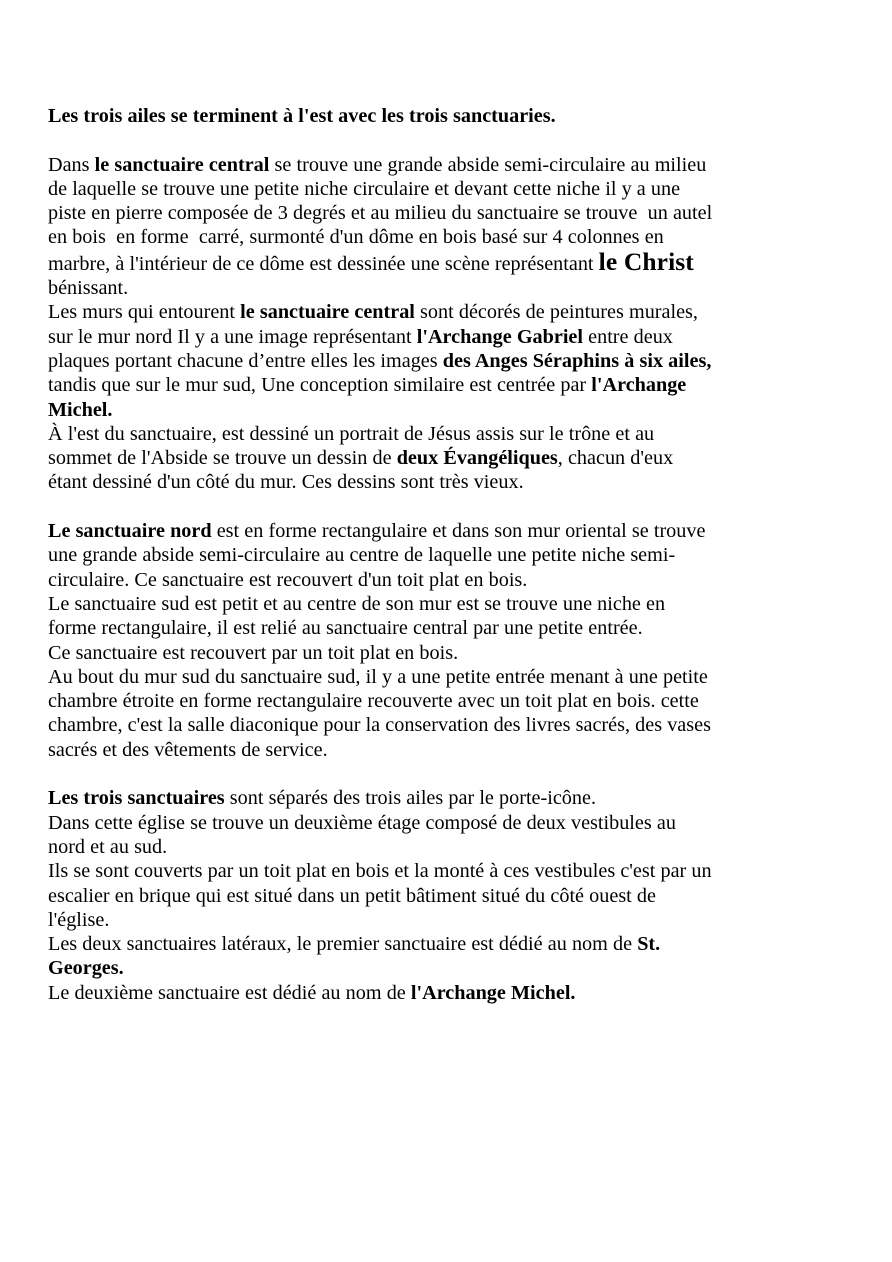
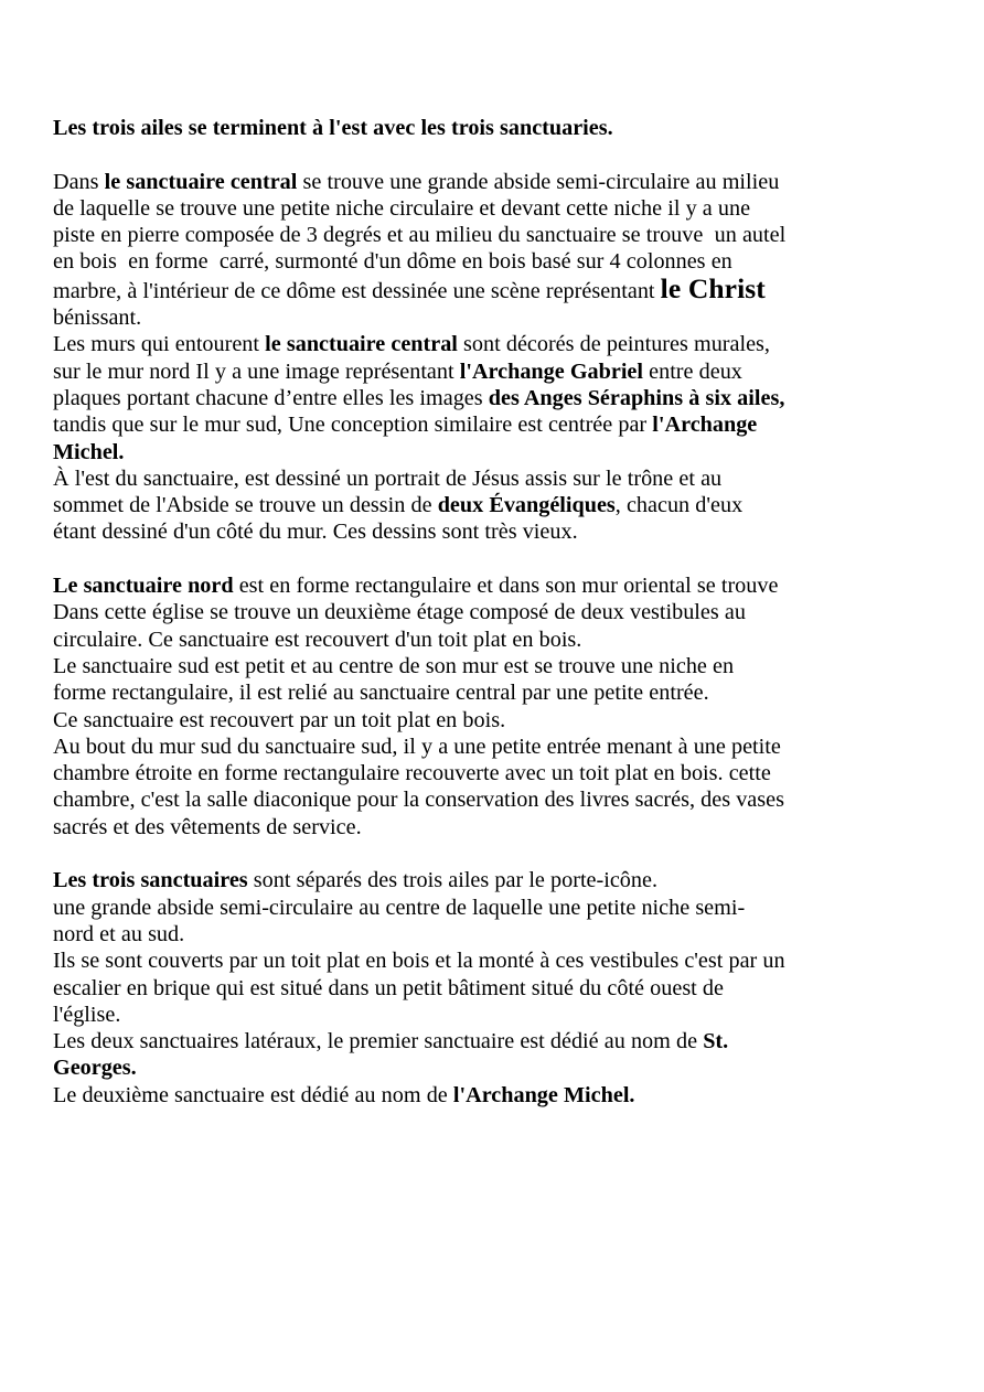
  Les trois ailes se terminent à l'est avec les trois sanctuaries.
  Dans le sanctuaire central se trouve une grande abside semi-circulaire au milieu
  de laquelle se trouve une petite niche circulaire et devant cette niche il y a une
  piste en pierre composée de 3 degrés et au milieu du sanctuaire se trouve un autel
  en bois en forme carré, surmonté d'un dôme en bois basé sur 4 colonnes en
  marbre, à l'intérieur de ce dôme est dessinée une scène représentant le Christ
  bénissant.
  Les murs qui entourent le sanctuaire central sont décorés de peintures murales,
  sur le mur nord Il y a une image représentant l'Archange Gabriel entre deux
  plaques portant chacune d’entre elles les images des Anges Séraphins à six ailes,
  tandis que sur le mur sud, Une conception similaire est centrée par l'Archange
  Michel.
  À l'est du sanctuaire, est dessiné un portrait de Jésus assis sur le trône et au
  sommet de l'Abside se trouve un dessin de deux Évangéliques, chacun d'eux
  étant dessiné d'un côté du mur. Ces dessins sont très vieux.
  Le sanctuaire nord est en forme rectangulaire et dans son mur oriental se trouve
- une grande abside semi-circulaire au centre de laquelle une petite niche semi-
+ Dans cette église se trouve un deuxième étage composé de deux vestibules au
  circulaire. Ce sanctuaire est recouvert d'un toit plat en bois.
  Le sanctuaire sud est petit et au centre de son mur est se trouve une niche en
  forme rectangulaire, il est relié au sanctuaire central par une petite entrée.
  Ce sanctuaire est recouvert par un toit plat en bois.
  Au bout du mur sud du sanctuaire sud, il y a une petite entrée menant à une petite
  chambre étroite en forme rectangulaire recouverte avec un toit plat en bois. cette
  chambre, c'est la salle diaconique pour la conservation des livres sacrés, des vases
  sacrés et des vêtements de service.
  Les trois sanctuaires sont séparés des trois ailes par le porte-icône.
- Dans cette église se trouve un deuxième étage composé de deux vestibules au
+ une grande abside semi-circulaire au centre de laquelle une petite niche semi-
  nord et au sud.
  Ils se sont couverts par un toit plat en bois et la monté à ces vestibules c'est par un
  escalier en brique qui est situé dans un petit bâtiment situé du côté ouest de
  l'église.
  Les deux sanctuaires latéraux, le premier sanctuaire est dédié au nom de St.
  Georges.
  Le deuxième sanctuaire est dédié au nom de l'Archange Michel.
